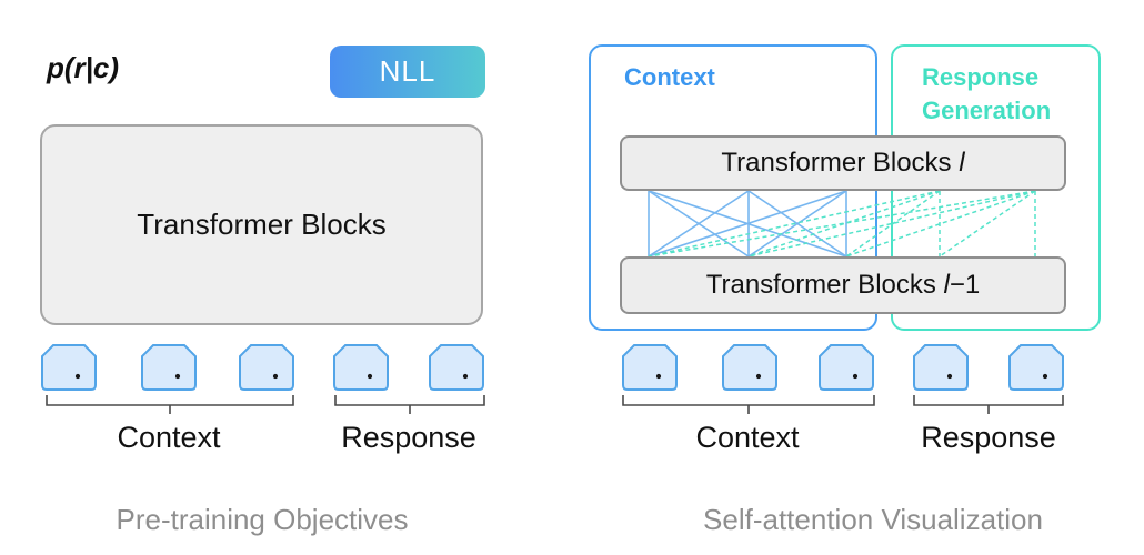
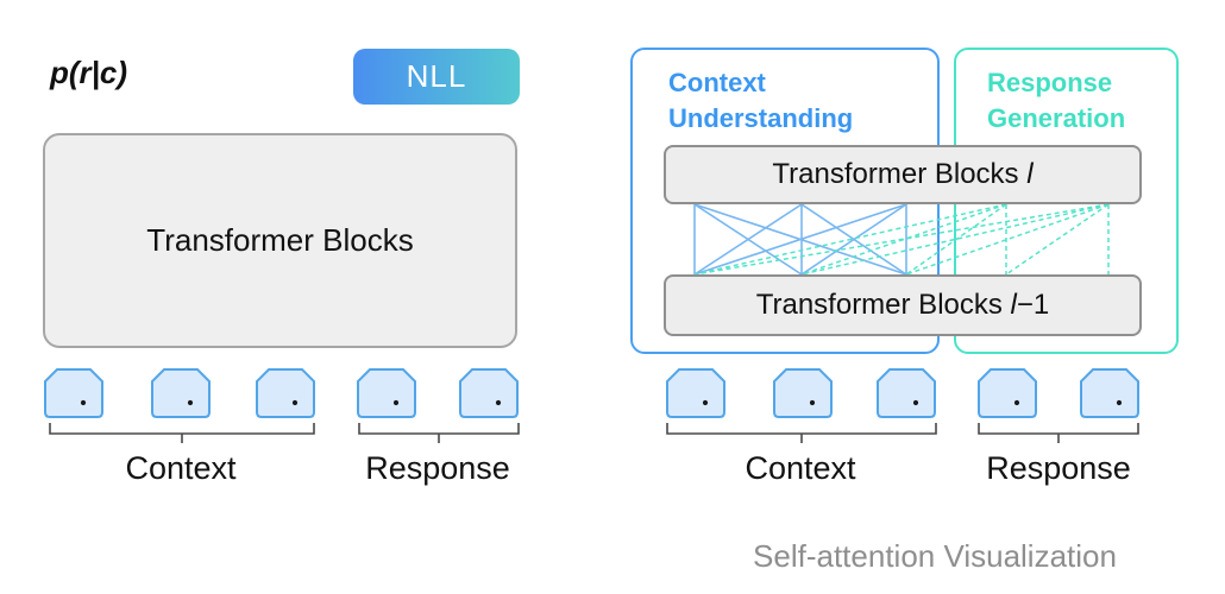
  p(r|c)
  NLL
  Transformer Blocks
  Context
  Response
- Pre-training Objectives
  Context
+ Understanding
  Response
  Generation
  Transformer Blocks l
  Transformer Blocks l−1
  Context
  Response
  Self-attention Visualization
